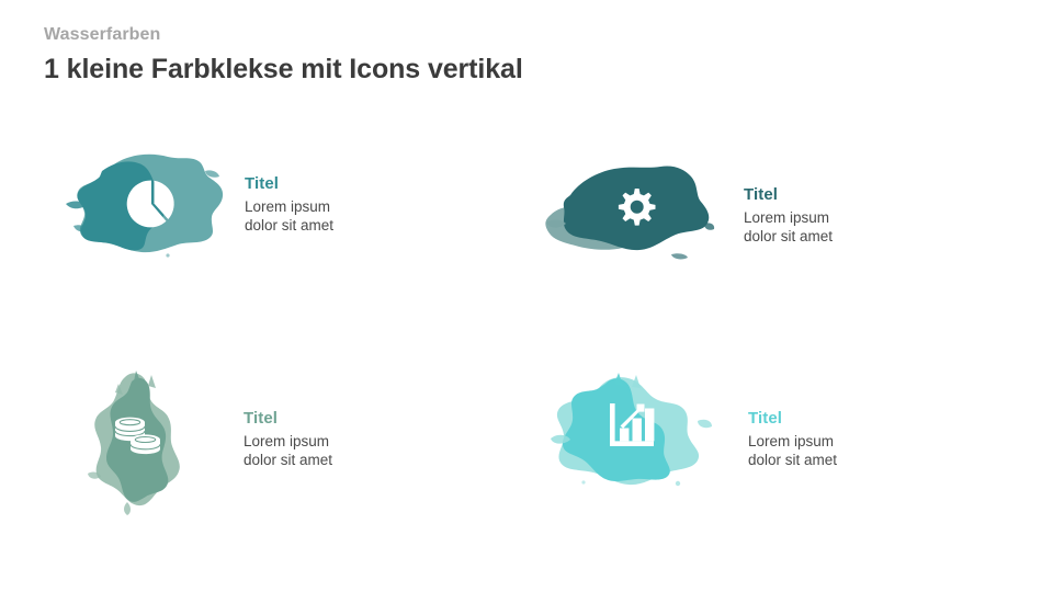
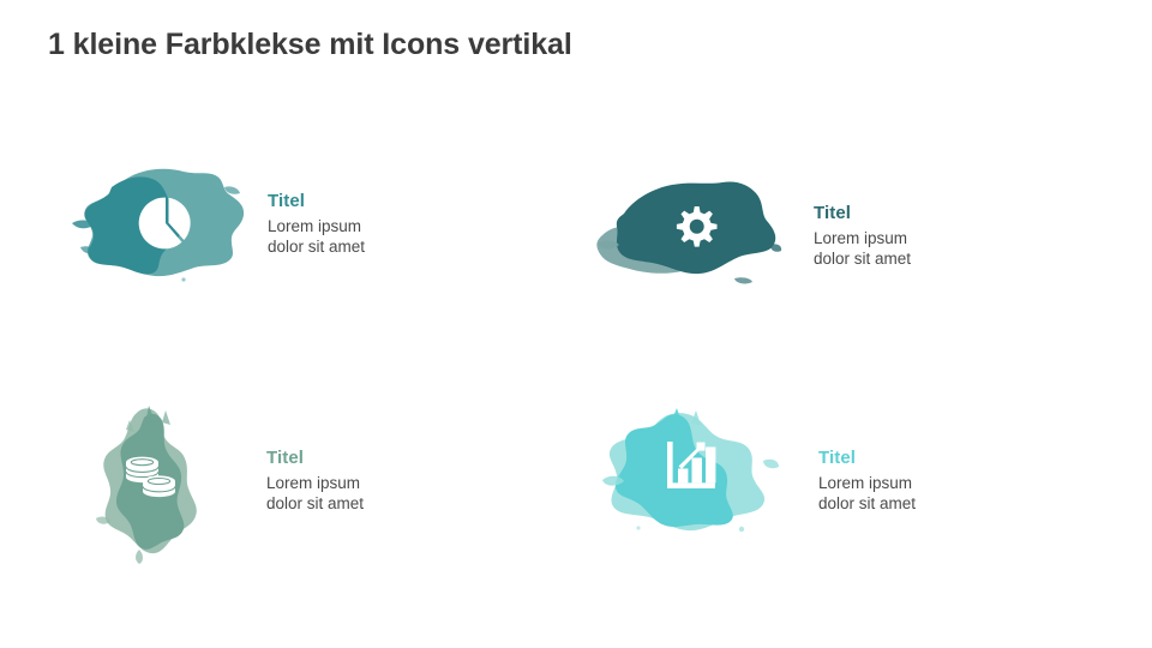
- Wasserfarben
  1 kleine Farbklekse mit Icons vertikal
  Titel
  Lorem ipsum
  dolor sit amet
  Titel
  Lorem ipsum
  dolor sit amet
  Titel
  Lorem ipsum
  dolor sit amet
  Titel
  Lorem ipsum
  dolor sit amet
